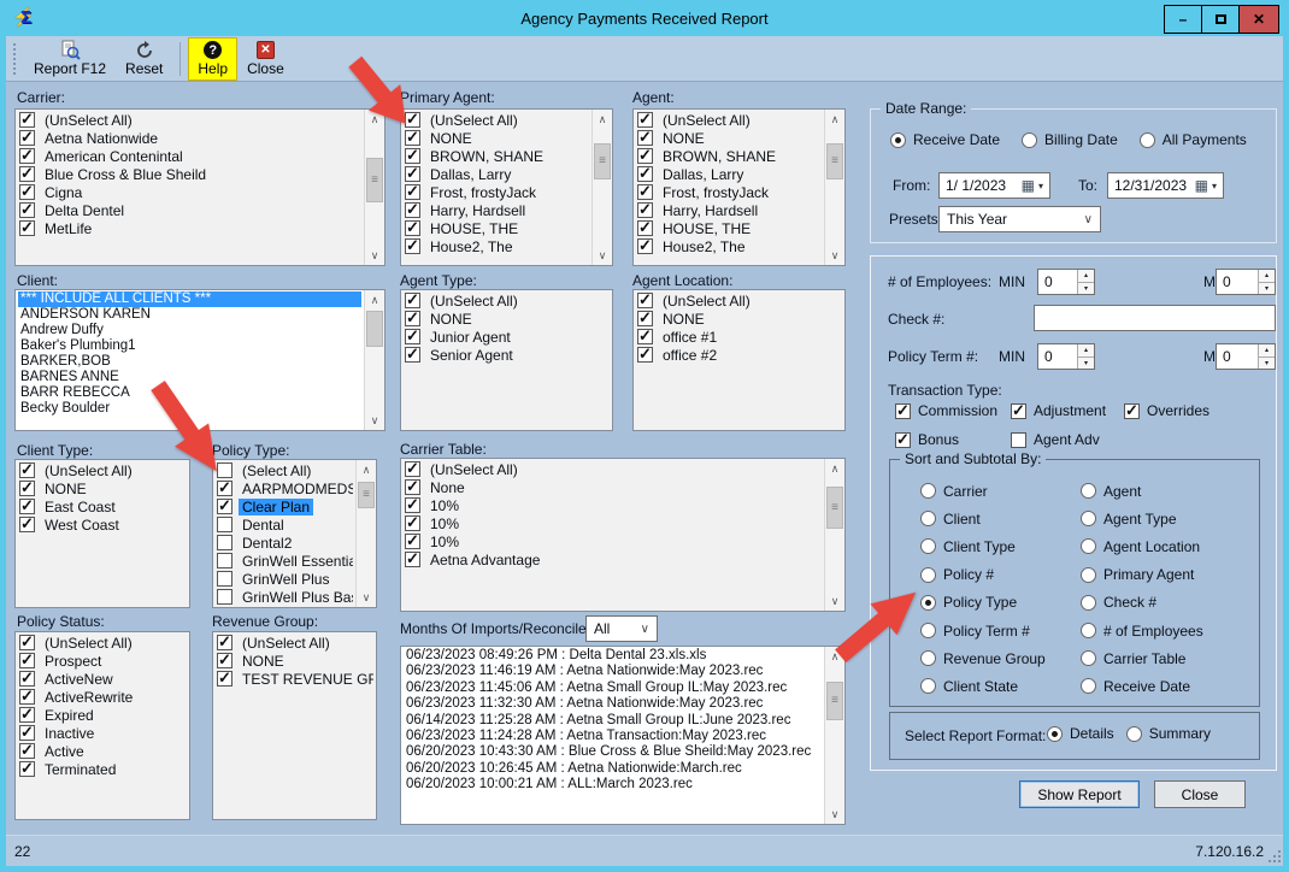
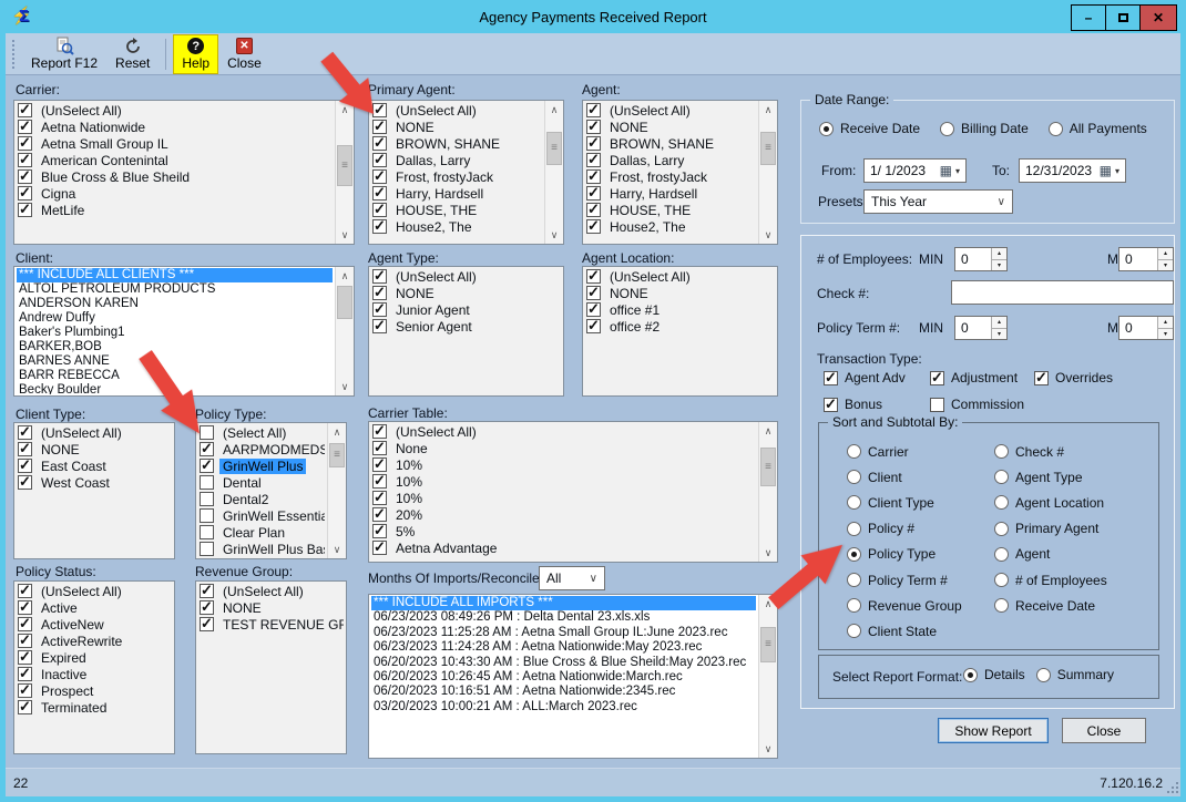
  ⚡
  Σ
  Agency Payments Received Report
  –
  ✕
  Report F12
  Reset
  ?
  Help
  ✕
  Close
  Carrier:
  Primary Agent:
  Agent:
  Client:
  Agent Type:
  Agent Location:
  Client Type:
  Policy Type:
  Carrier Table:
  Policy Status:
  Revenue Group:
  Months Of Imports/Reconcile
  (UnSelect All)
  Aetna Nationwide
+ Aetna Small Group IL
  American Contenintal
  Blue Cross & Blue Sheild
  Cigna
- Delta Dentel
  MetLife
  ∧
  ≡
  ∨
  (UnSelect All)
  NONE
  BROWN, SHANE
  Dallas, Larry
  Frost, frostyJack
  Harry, Hardsell
  HOUSE, THE
  House2, The
  ∧
  ≡
  ∨
  (UnSelect All)
  NONE
  BROWN, SHANE
  Dallas, Larry
  Frost, frostyJack
  Harry, Hardsell
  HOUSE, THE
  House2, The
  ∧
  ≡
  ∨
  *** INCLUDE ALL CLIENTS ***
+ ALTOL PETROLEUM PRODUCTS
  ANDERSON KAREN
  Andrew Duffy
  Baker's Plumbing1
  BARKER,BOB
  BARNES ANNE
  BARR REBECCA
  Becky Boulder
  ∧
  ∨
  (UnSelect All)
  NONE
  Junior Agent
  Senior Agent
  (UnSelect All)
  NONE
  office #1
  office #2
  (UnSelect All)
  NONE
  East Coast
  West Coast
  (Select All)
  AARPMODMEDS
- Clear Plan
+ GrinWell Plus
  Dental
  Dental2
  GrinWell Essentia
- GrinWell Plus
+ Clear Plan
  GrinWell Plus Ba
  ∧
  ≡
  ∨
  (UnSelect All)
  None
  10%
  10%
  10%
+ 20%
+ 5%
  Aetna Advantage
  ∧
  ≡
  ∨
  (UnSelect All)
- Prospect
+ Active
  ActiveNew
  ActiveRewrite
  Expired
  Inactive
- Active
+ Prospect
  Terminated
  (UnSelect All)
  NONE
  TEST REVENUE GR
  All
  ∨
+ *** INCLUDE ALL IMPORTS ***
  06/23/2023 08:49:26 PM : Delta Dental 23.xls.xls
- 06/23/2023 11:46:19 AM : Aetna Nationwide:May 2023.rec
- 06/23/2023 11:45:06 AM : Aetna Small Group IL:May 2023.rec
- 06/23/2023 11:32:30 AM : Aetna Nationwide:May 2023.rec
- 06/14/2023 11:25:28 AM : Aetna Small Group IL:June 2023.rec
+ 06/23/2023 11:25:28 AM : Aetna Small Group IL:June 2023.rec
- 06/23/2023 11:24:28 AM : Aetna Transaction:May 2023.rec
+ 06/23/2023 11:24:28 AM : Aetna Nationwide:May 2023.rec
  06/20/2023 10:43:30 AM : Blue Cross & Blue Sheild:May 2023.rec
  06/20/2023 10:26:45 AM : Aetna Nationwide:March.rec
+ 06/20/2023 10:16:51 AM : Aetna Nationwide:2345.rec
- 06/20/2023 10:00:21 AM : ALL:March 2023.rec
+ 03/20/2023 10:00:21 AM : ALL:March 2023.rec
  ∧
  ≡
  ∨
  Date Range:
  Receive Date
  Billing Date
  All Payments
  From:
  1/ 1/2023
  ▦
  ▾
  To:
  12/31/2023
  ▦
  ▾
  Presets
  This Year
  ∨
  # of Employees:
  MIN
  0
  0
  Check #:
  Policy Term #:
  MIN
  0
  0
  Transaction Type:
- Commission
+ Agent Adv
  Adjustment
  Overrides
  Bonus
- Agent Adv
+ Commission
  Sort and Subtotal By:
  Carrier
  Client
  Client Type
  Policy #
  Policy Type
  Policy Term #
  Revenue Group
  Client State
- Agent
+ Check #
  Agent Type
  Agent Location
  Primary Agent
- Check #
+ Agent
  # of Employees
- Carrier Table
  Receive Date
  Select Report Format:
  Details
  Summary
  Show Report
  Close
  22
  7.120.16.2
